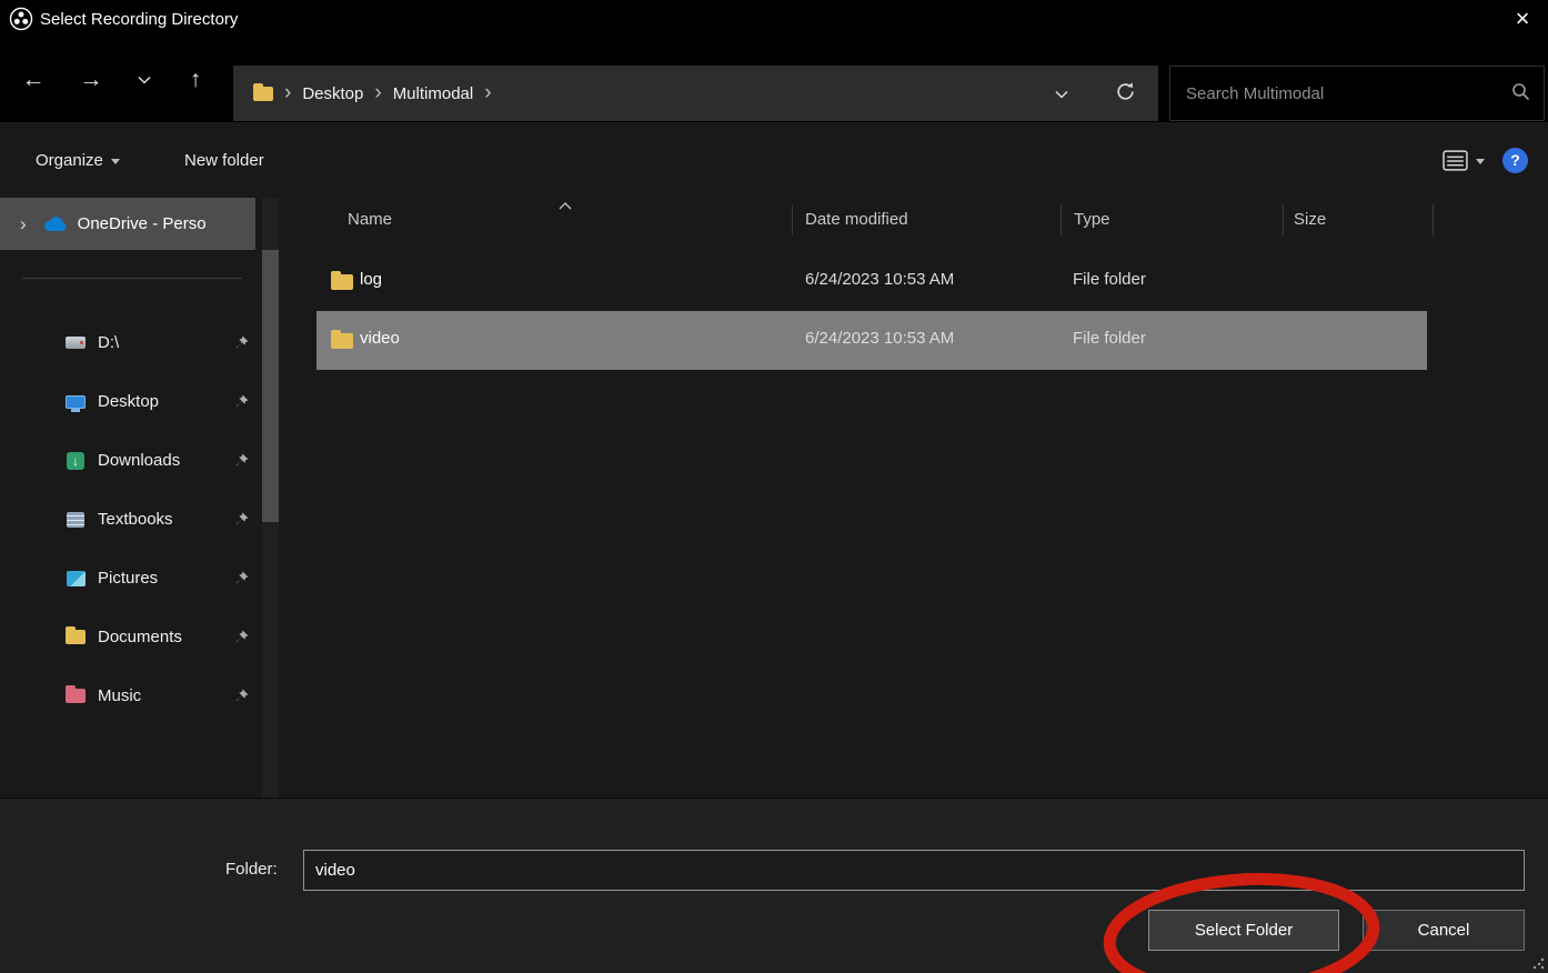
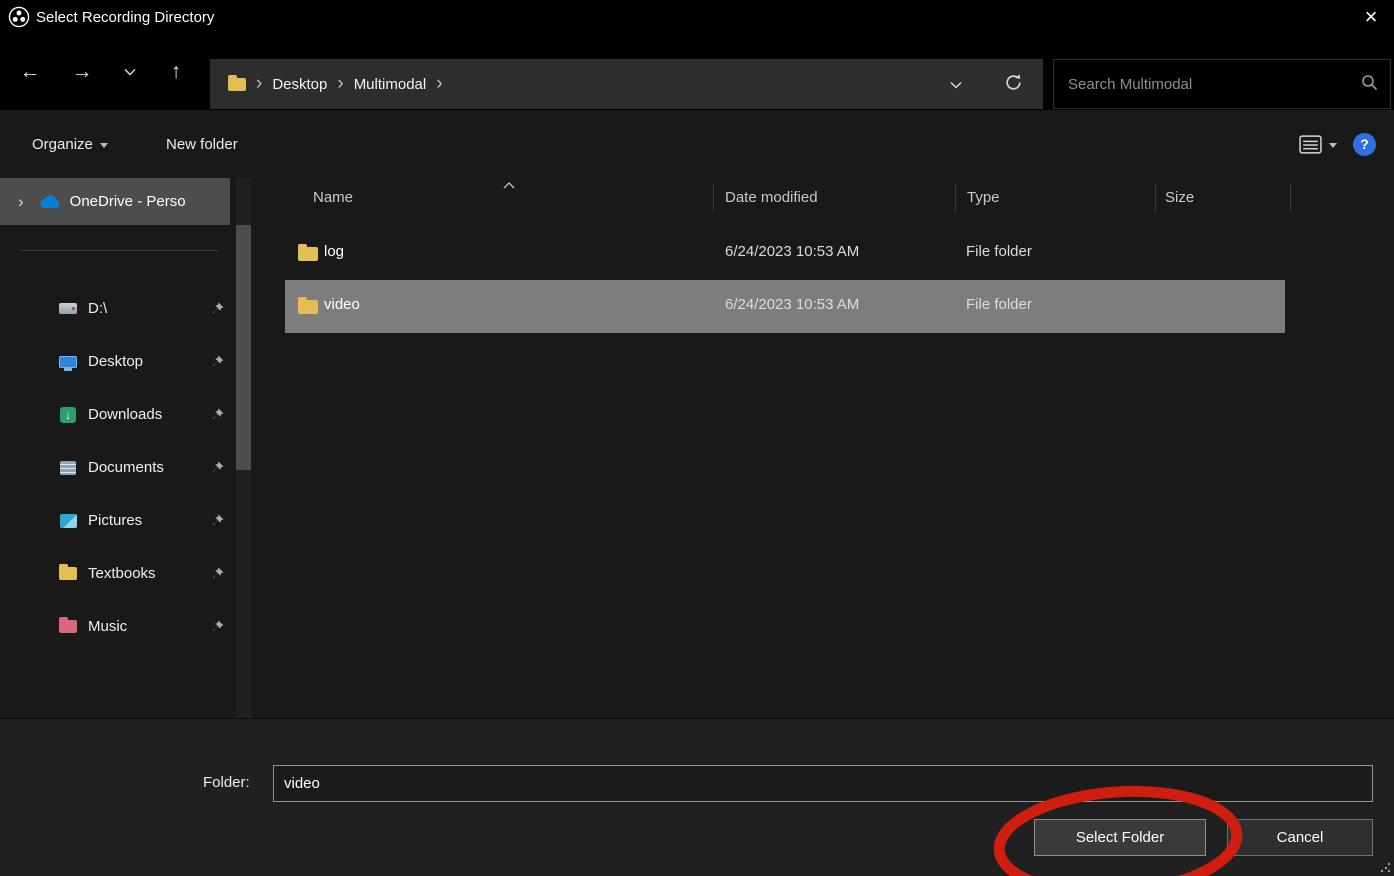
  Select Recording Directory
  ×
  ←
  →
  ↑
  ›
  Desktop
  ›
  Multimodal
  ›
  Search Multimodal
  Organize
  New folder
  ?
  ›
  OneDrive - Perso
  D:\
  Desktop
  ↓
  Downloads
- Textbooks
+ Documents
  Pictures
- Documents
+ Textbooks
  Music
  Name
  Date modified
  Type
  Size
  log
  6/24/2023 10:53 AM
  File folder
  video
  6/24/2023 10:53 AM
  File folder
  Folder:
  video
  Select Folder
  Cancel
